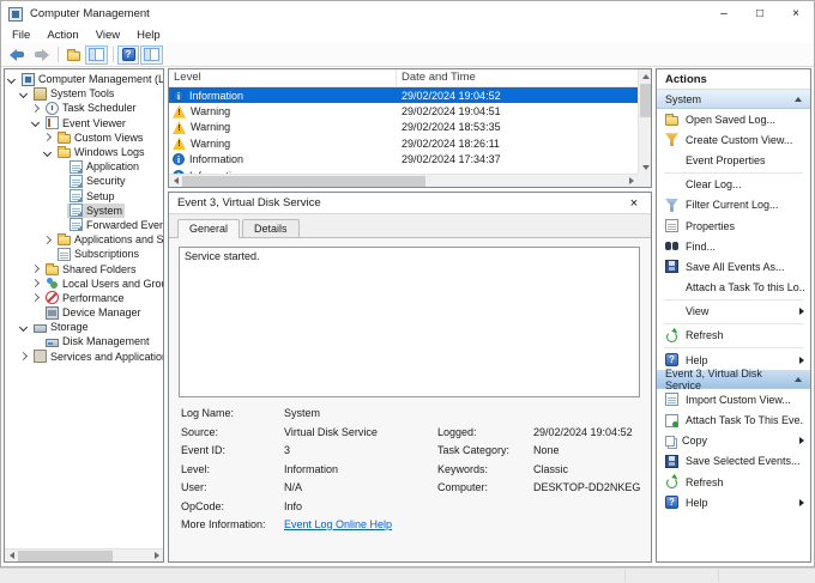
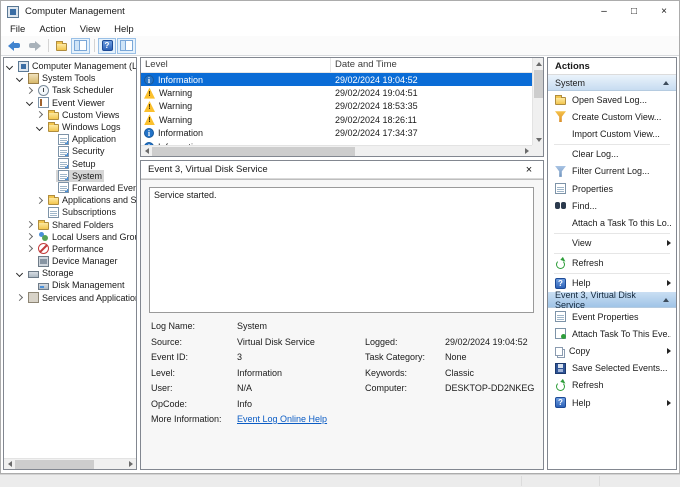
  Computer Management
  –
  □
  ×
  File
  Action
  View
  Help
  Computer Management (L
  System Tools
  Task Scheduler
  Event Viewer
  Custom Views
  Windows Logs
  Application
  Security
  Setup
  System
  Forwarded Even
  Applications and S
  Subscriptions
  Shared Folders
  Local Users and Gro
  Performance
  Device Manager
  Storage
  Disk Management
  Services and Applicatio
  Level
  Date and Time
  Information
  29/02/2024 19:04:52
  Warning
  29/02/2024 19:04:51
  Warning
  29/02/2024 18:53:35
  Warning
  29/02/2024 18:26:11
  Information
  29/02/2024 17:34:37
  Event 3, Virtual Disk Service
  ×
- General
- Details
  Service started.
  Log Name:
  System
  Source:
  Virtual Disk Service
  Logged:
  29/02/2024 19:04:52
  Event ID:
  3
  Task Category:
  None
  Level:
  Information
  Keywords:
  Classic
  User:
  N/A
  Computer:
  DESKTOP-DD2NKEG
  OpCode:
  Info
  More Information:
  Event Log Online Help
  Actions
  System
  Open Saved Log...
  Create Custom View...
- Event Properties
+ Import Custom View...
  Clear Log...
  Filter Current Log...
  Properties
  Find...
- Save All Events As...
  Attach a Task To this Lo..
  View
  Refresh
  Help
  Event 3, Virtual Disk Service
- Import Custom View...
+ Event Properties
  Attach Task To This Eve.
  Copy
  Save Selected Events...
  Refresh
  Help
